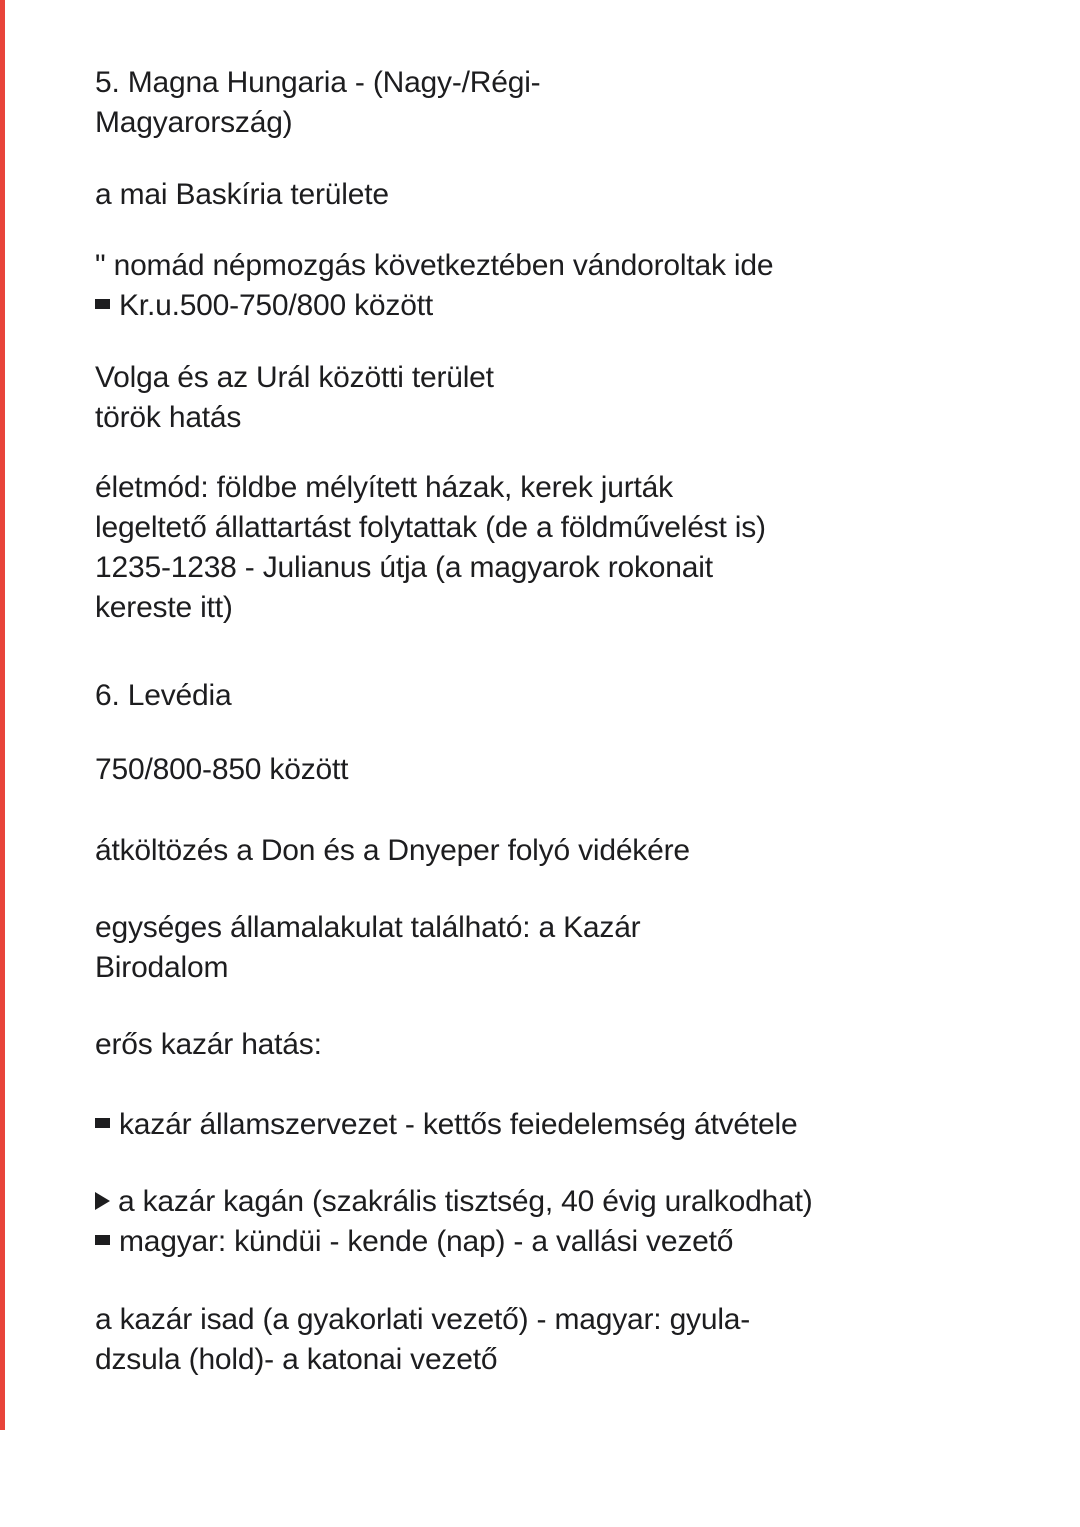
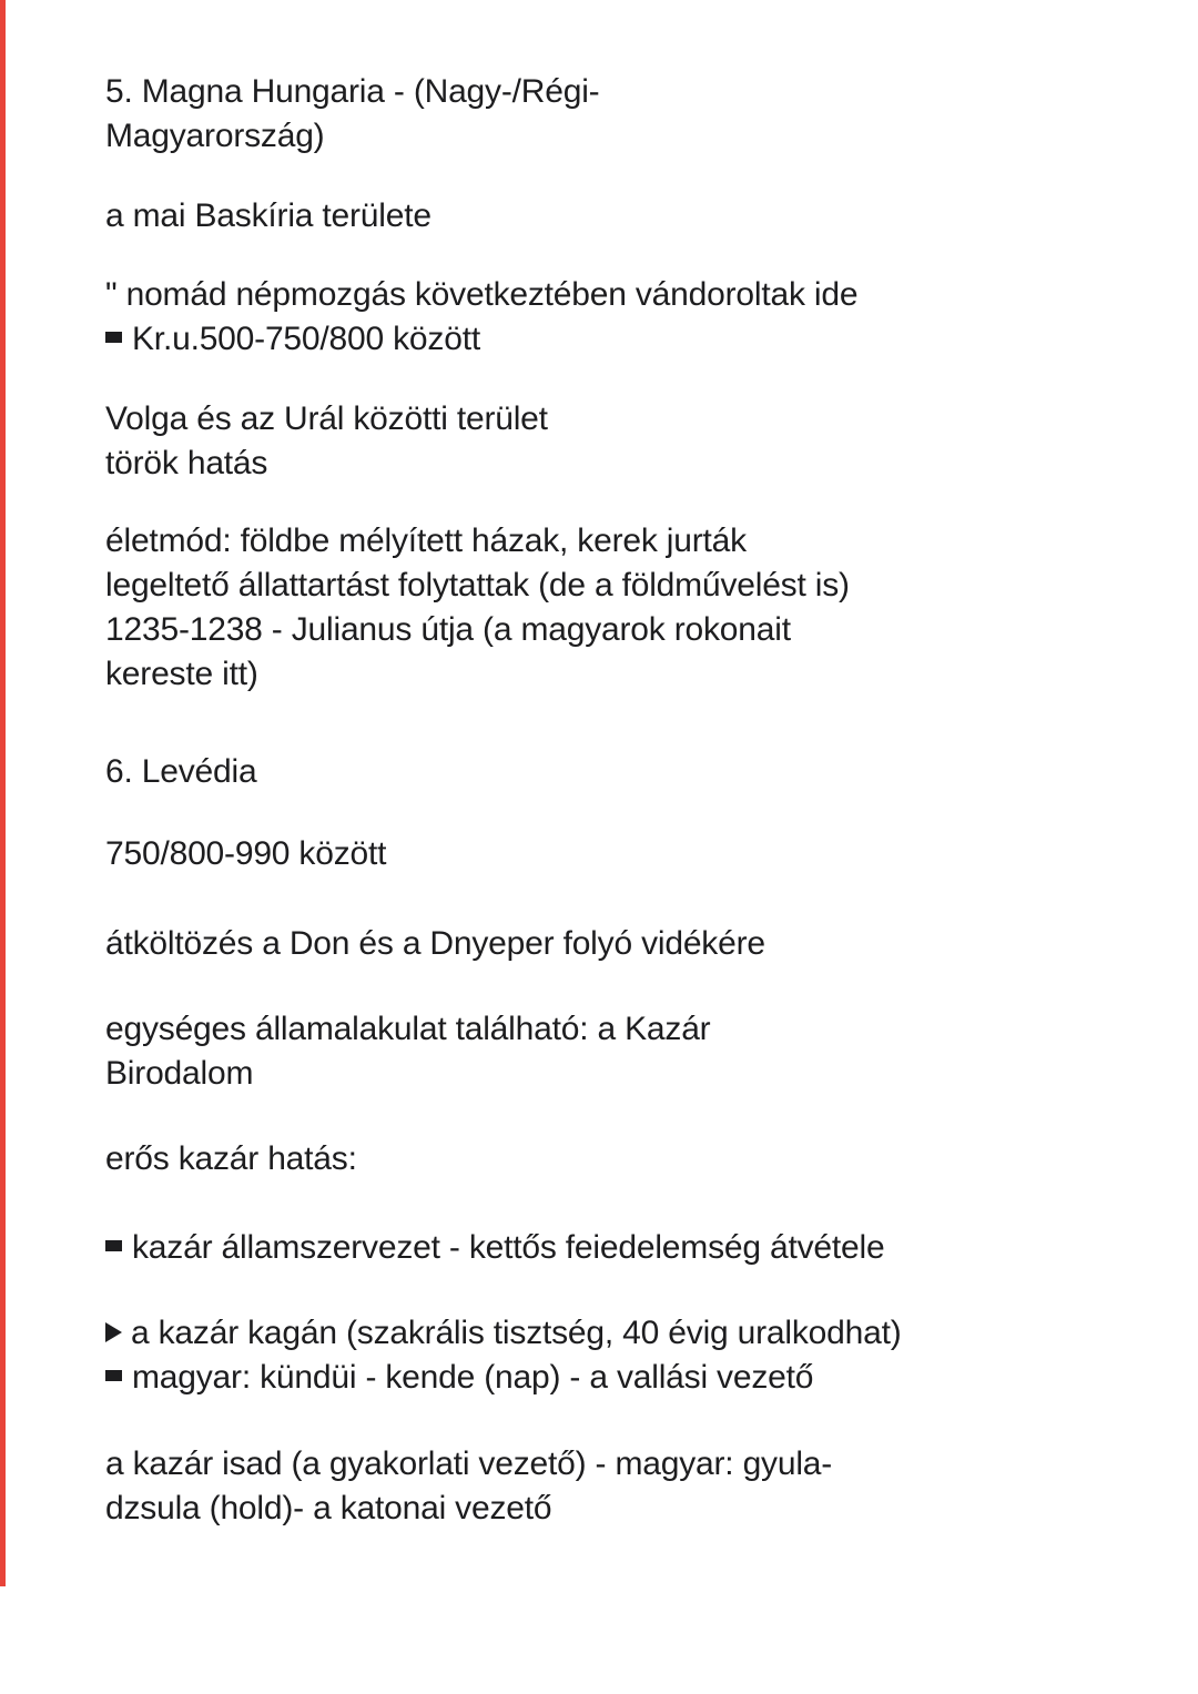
  5. Magna Hungaria - (Nagy-/Régi-
  Magyarország)
  a mai Baskíria területe
  " nomád népmozgás következtében vándoroltak ide
  Kr.u.500-750/800 között
  Volga és az Urál közötti terület
  török hatás
  életmód: földbe mélyített házak, kerek jurták
  legeltető állattartást folytattak (de a földművelést is)
  1235-1238 - Julianus útja (a magyarok rokonait
  kereste itt)
  6. Levédia
- 750/800-850 között
+ 750/800-990 között
  átköltözés a Don és a Dnyeper folyó vidékére
  egységes államalakulat található: a Kazár
  Birodalom
  erős kazár hatás:
  kazár államszervezet - kettős feiedelemség átvétele
  a kazár kagán (szakrális tisztség, 40 évig uralkodhat)
  magyar: kündüi - kende (nap) - a vallási vezető
  a kazár isad (a gyakorlati vezető) - magyar: gyula-
  dzsula (hold)- a katonai vezető
